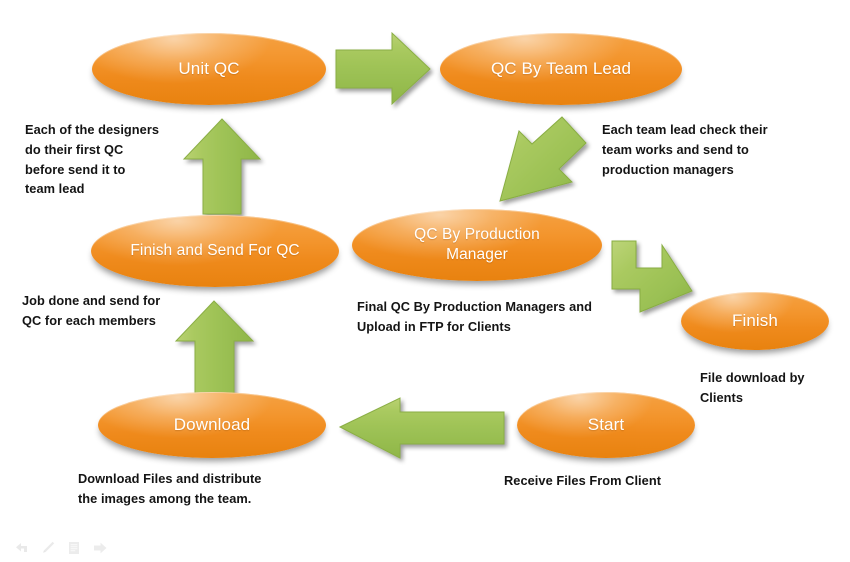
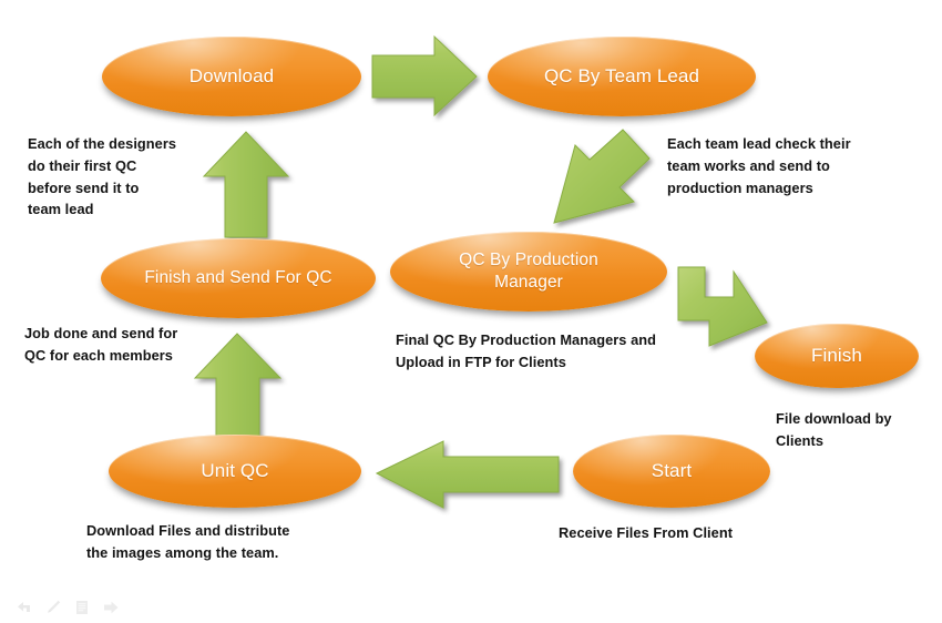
- Unit QC
+ Download
  QC By Team Lead
  Finish and Send For QC
  QC By Production Manager
  Finish
- Download
+ Unit QC
  Start
  Each of the designers
  do their first QC
  before send it to
  team lead
  Each team lead check their
  team works and send to
  production managers
  Job done and send for
  QC for each members
  Final QC By Production Managers and
  Upload in FTP for Clients
  File download by
  Clients
  Download Files and distribute
  the images among the team.
  Receive Files From Client
